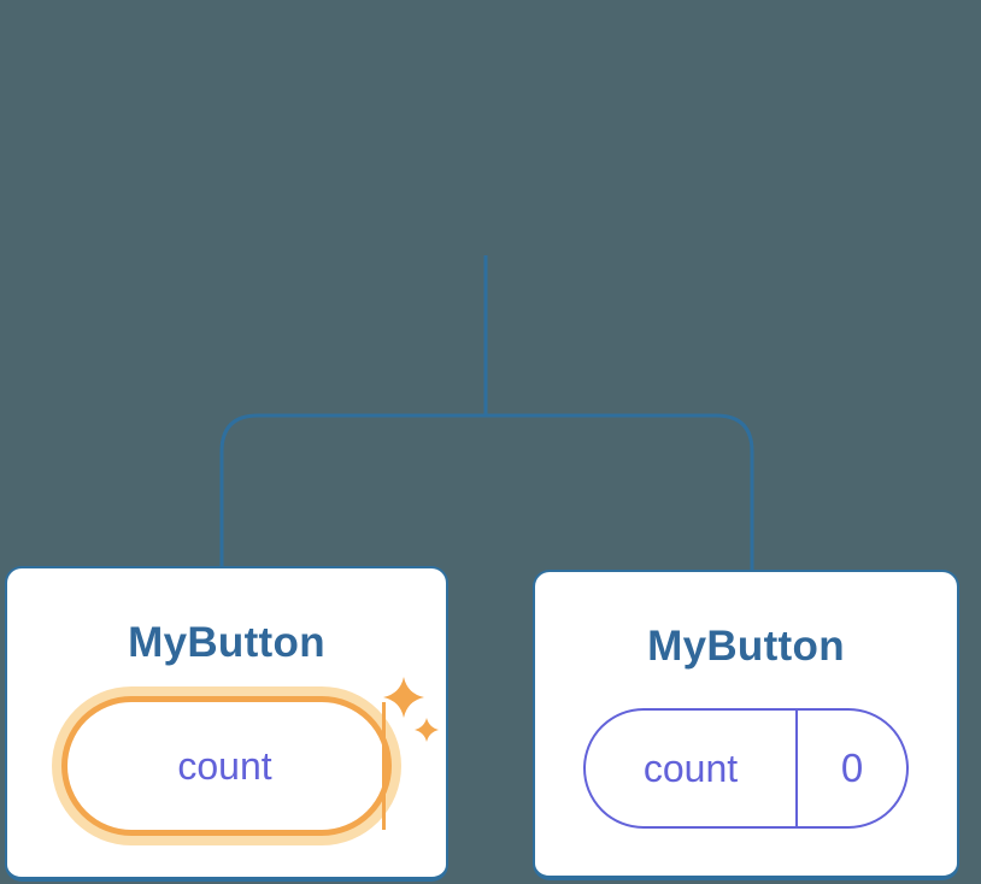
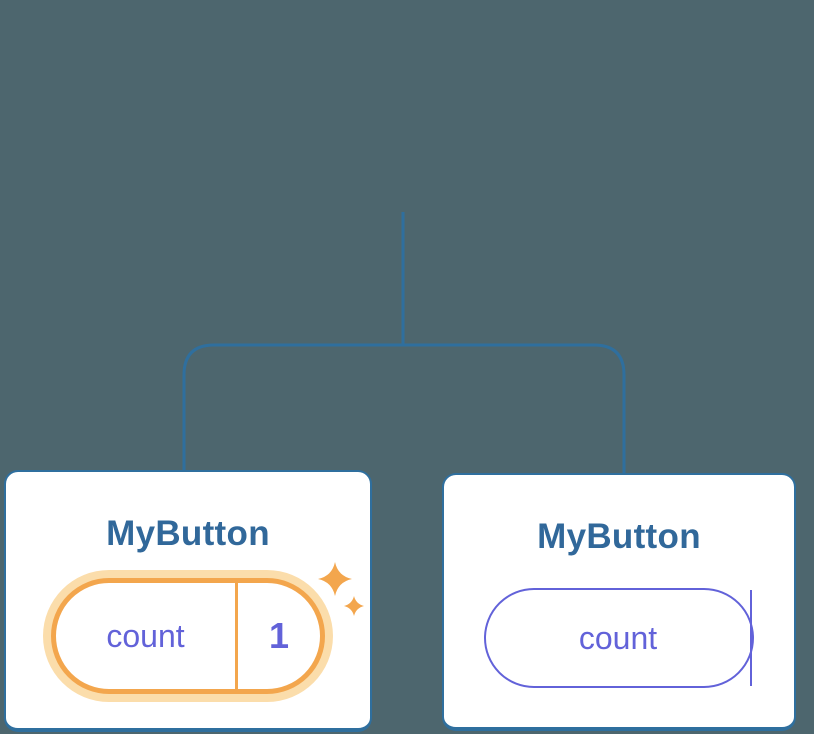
  MyButton
  count
+ 1
  MyButton
  count
- 0
